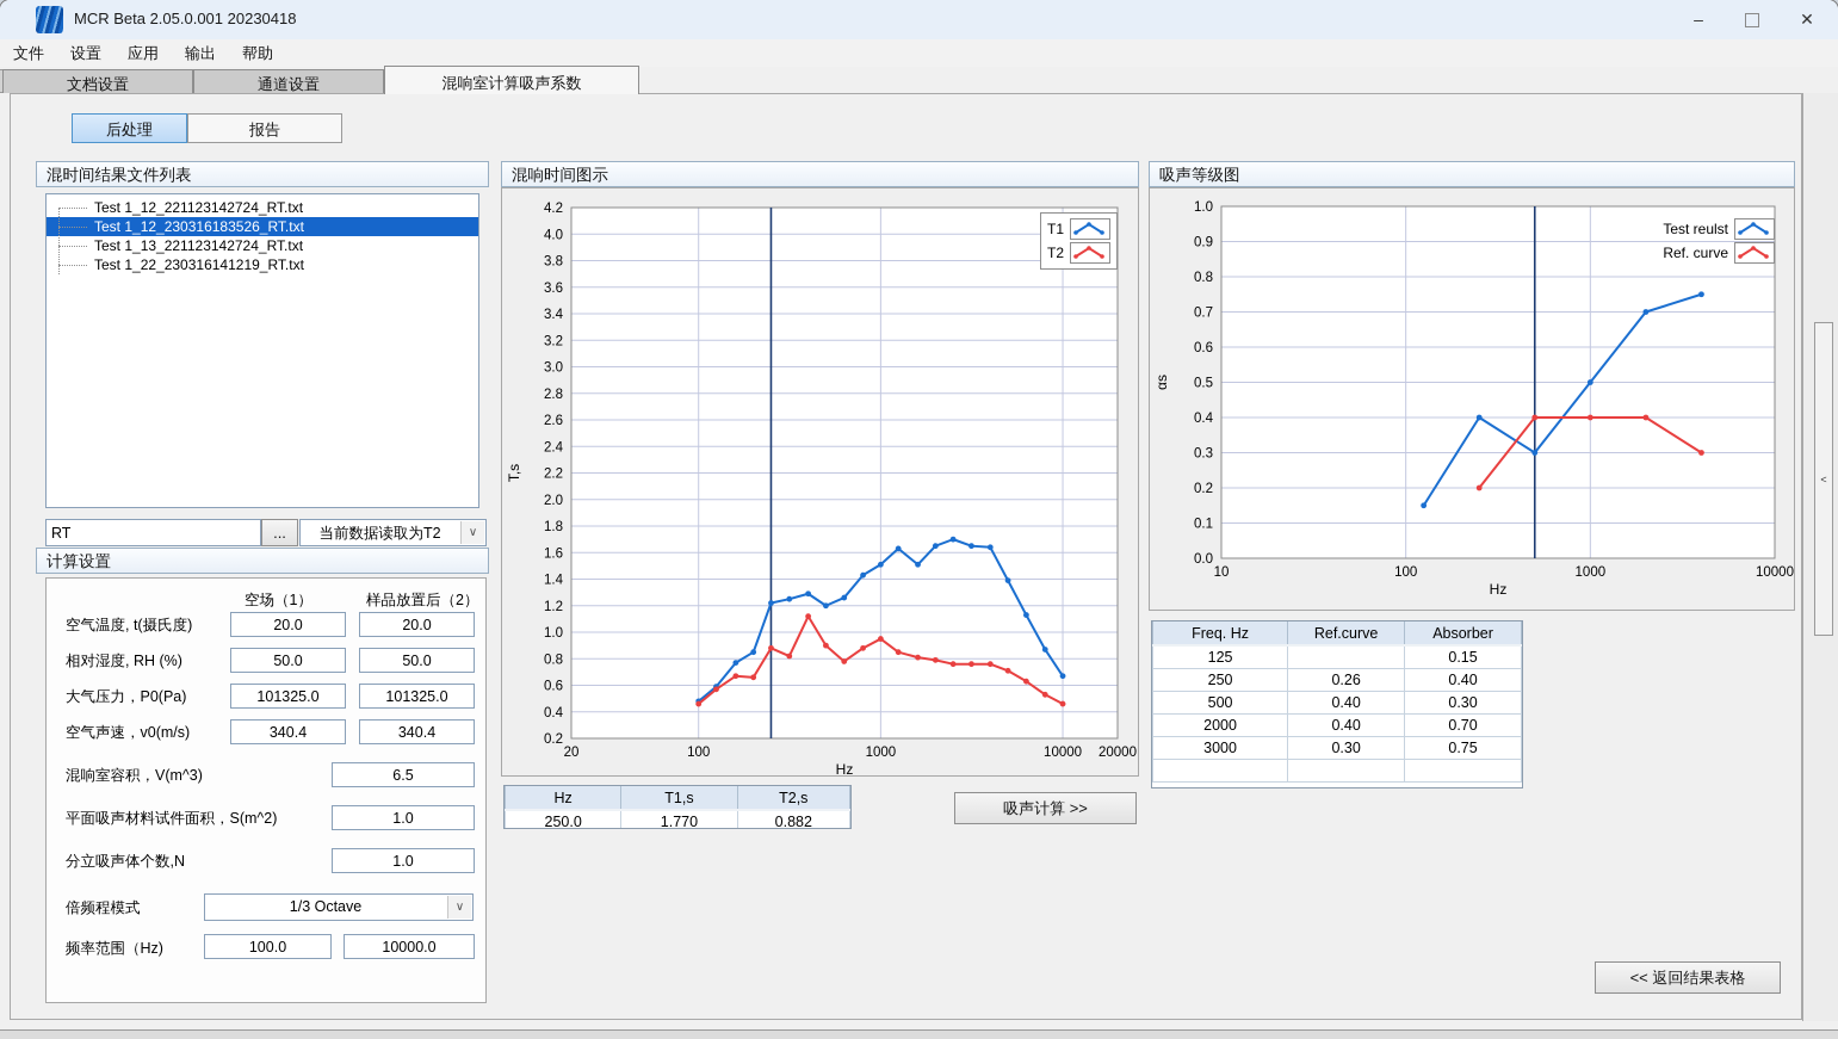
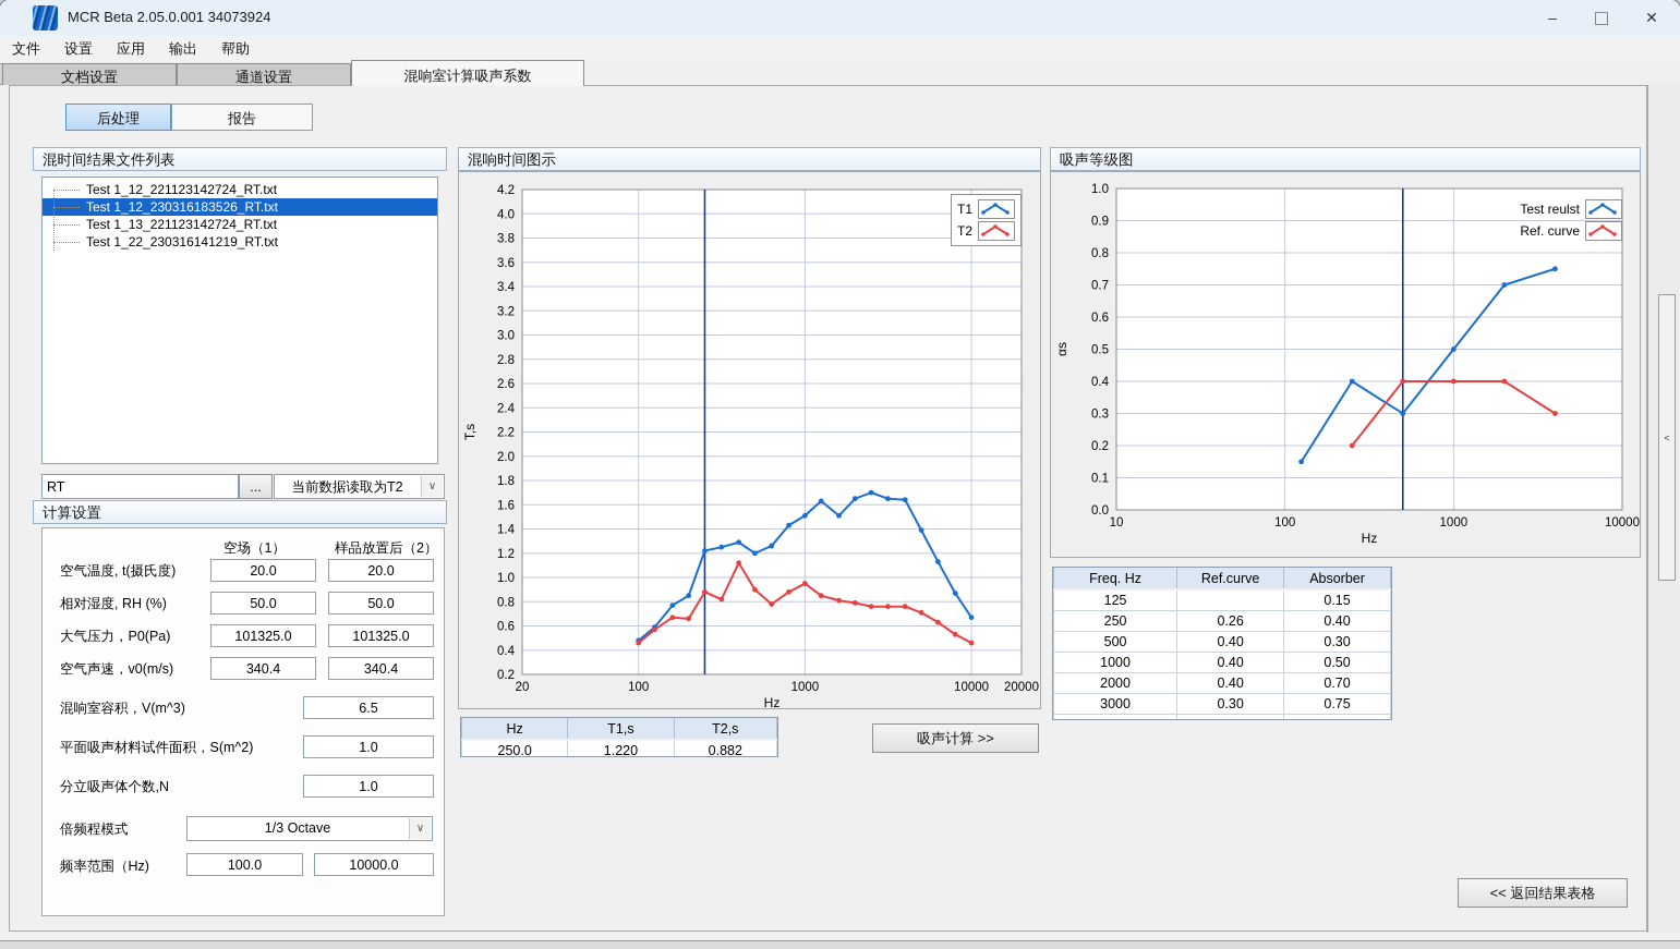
- MCR Beta 2.05.0.001 20230418
+ MCR Beta 2.05.0.001 34073924
  –
  ✕
  文件 设置 应用 输出 帮助
  混时间结果文件列表
  Test 1_12_221123142724_RT.txt
  Test 1_12_230316183526_RT.txt
  Test 1_13_221123142724_RT.txt
  Test 1_22_230316141219_RT.txt
  RT
  ...
  当前数据读取为T2
  ∨
  计算设置
  空场（1）
  样品放置后（2）
  空气温度, t(摄氏度)
  20.0
  20.0
  相对湿度, RH (%)
  50.0
  50.0
  大气压力，P0(Pa)
  101325.0
  101325.0
  空气声速，v0(m/s)
  340.4
  340.4
  混响室容积，V(m^3)
  6.5
  平面吸声材料试件面积，S(m^2)
  1.0
  分立吸声体个数,N
  1.0
  倍频程模式
  1/3 Octave
  ∨
  频率范围（Hz)
  100.0
  10000.0
  混响时间图示
  0.2
  0.4
  0.6
  0.8
  1.0
  1.2
  1.4
  1.6
  1.8
  2.0
  2.2
  2.4
  2.6
  2.8
  3.0
  3.2
  3.4
  3.6
  3.8
  4.0
  4.2
  20
  100
  1000
  10000
  20000
  Hz
  T1
  T2
  Hz	T1,s	T2,s
- 250.0	1.770	0.882
+ 250.0	1.220	0.882
  吸声计算 >>
  吸声等级图
  0.0
  0.1
  0.2
  0.3
  0.4
  0.5
  0.6
  0.7
  0.8
  0.9
  1.0
  10
  100
  1000
  10000
  Hz
  Test reulst
  Ref. curve
  Freq. Hz	Ref.curve	Absorber
  125		0.15
  250	0.26	0.40
  500	0.40	0.30
+ 1000	0.40	0.50
  2000	0.40	0.70
  3000	0.30	0.75
  << 返回结果表格
  <
  文档设置
  通道设置
  混响室计算吸声系数
  后处理
  报告
